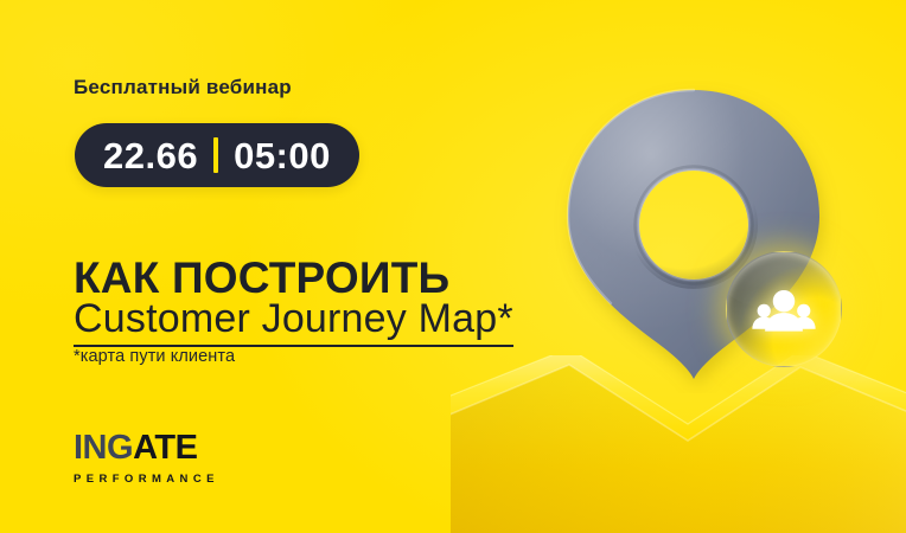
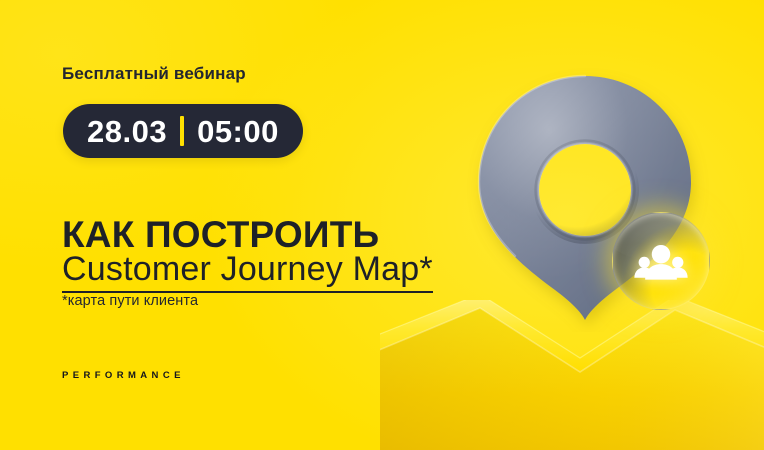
  Бесплатный вебинар
- 22.66
+ 28.03
  05:00
  КАК ПОСТРОИТЬ
  Customer Journey Map*
  *карта пути клиента
- INGATE
  PERFORMANCE
